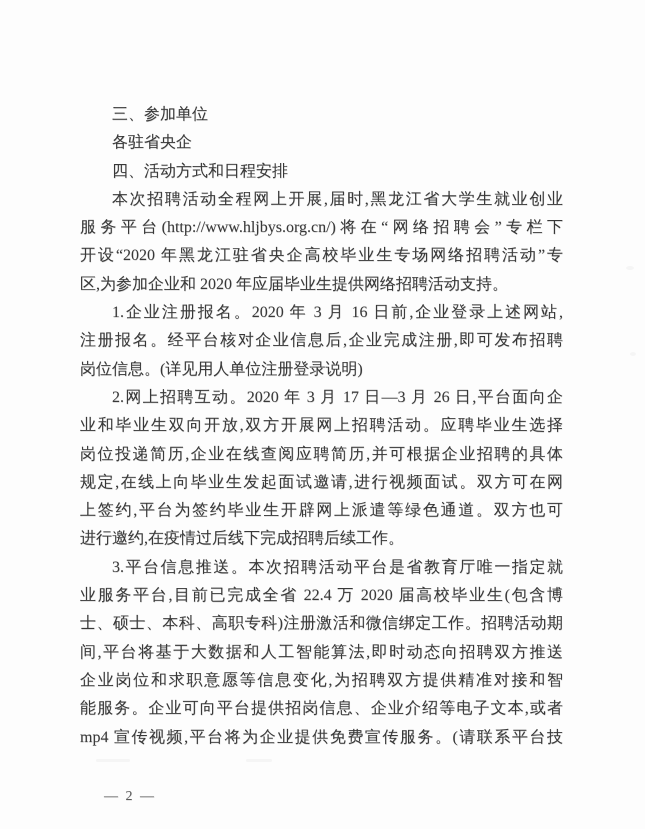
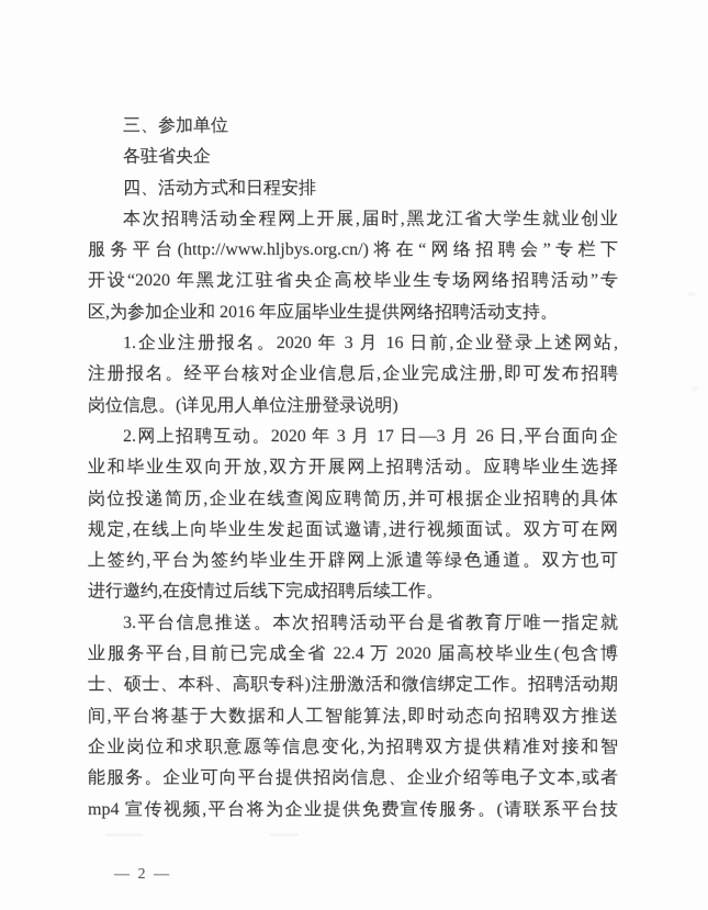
  三、参加单位
  各驻省央企
  四、活动方式和日程安排
  本次招聘活动全程网上开展,届时,黑龙江省大学生就业创业
  服务平台(http://www.hljbys.org.cn/)将在“网络招聘会”专栏下
  开设“2020 年黑龙江驻省央企高校毕业生专场网络招聘活动”专
- 区,为参加企业和 2020 年应届毕业生提供网络招聘活动支持。
+ 区,为参加企业和 2016 年应届毕业生提供网络招聘活动支持。
  1.企业注册报名。2020 年 3 月 16 日前,企业登录上述网站,
  注册报名。经平台核对企业信息后,企业完成注册,即可发布招聘
  岗位信息。(详见用人单位注册登录说明)
  2.网上招聘互动。2020 年 3 月 17 日—3 月 26 日,平台面向企
  业和毕业生双向开放,双方开展网上招聘活动。应聘毕业生选择
  岗位投递简历,企业在线查阅应聘简历,并可根据企业招聘的具体
  规定,在线上向毕业生发起面试邀请,进行视频面试。双方可在网
  上签约,平台为签约毕业生开辟网上派遣等绿色通道。双方也可
  进行邀约,在疫情过后线下完成招聘后续工作。
  3.平台信息推送。本次招聘活动平台是省教育厅唯一指定就
  业服务平台,目前已完成全省 22.4 万 2020 届高校毕业生(包含博
  士、硕士、本科、高职专科)注册激活和微信绑定工作。招聘活动期
  间,平台将基于大数据和人工智能算法,即时动态向招聘双方推送
  企业岗位和求职意愿等信息变化,为招聘双方提供精准对接和智
  能服务。企业可向平台提供招岗信息、企业介绍等电子文本,或者
  mp4 宣传视频,平台将为企业提供免费宣传服务。(请联系平台技
  — 2 —
